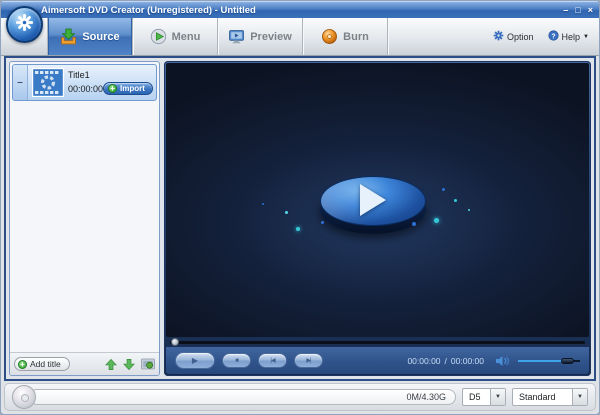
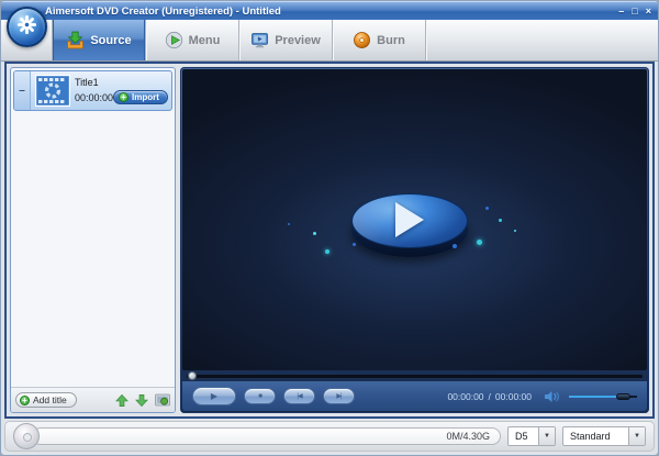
  Aimersoft DVD Creator (Unregistered) - Untitled
  –
  □
  ×
  Source
  Menu
  Preview
  Burn
- Option
- Help
  –
  Title1
  00:00:00
  +
  Import
  +
  Add title
  ▶
  00:00:00
  /
  00:00:00
  0M/4.30G
  D5
  Standard
